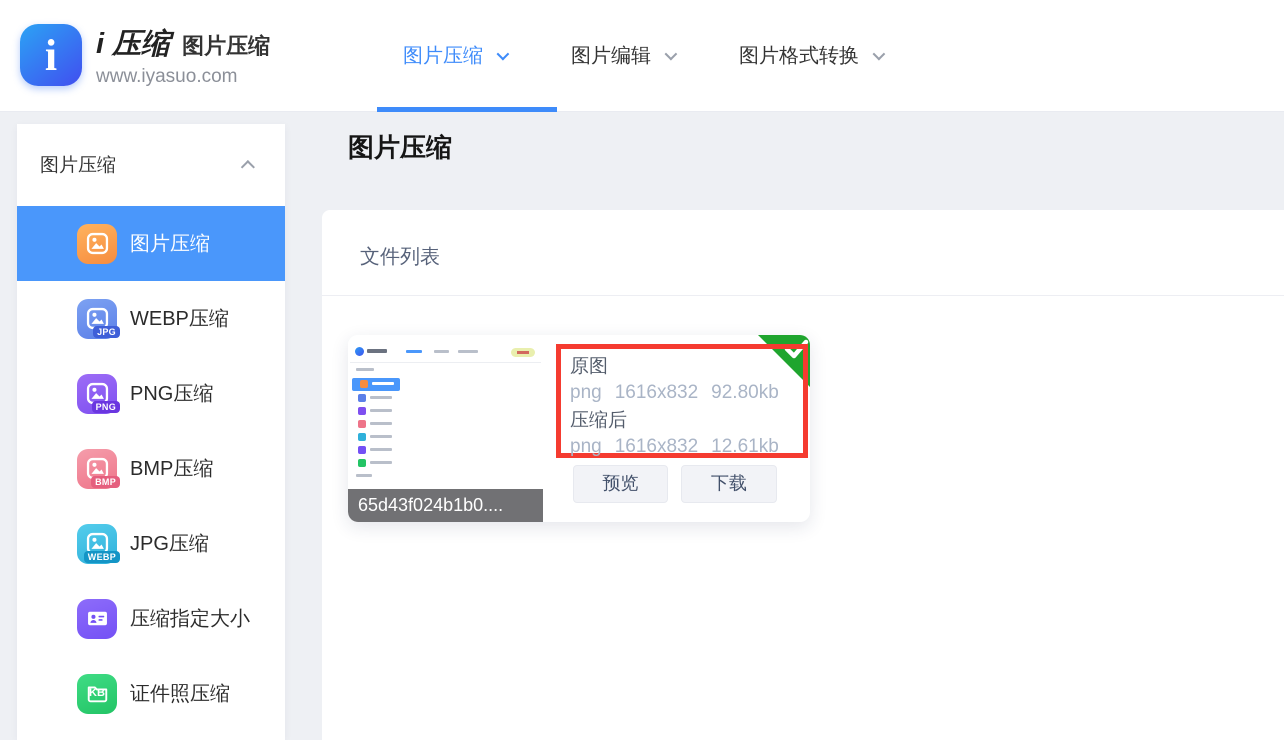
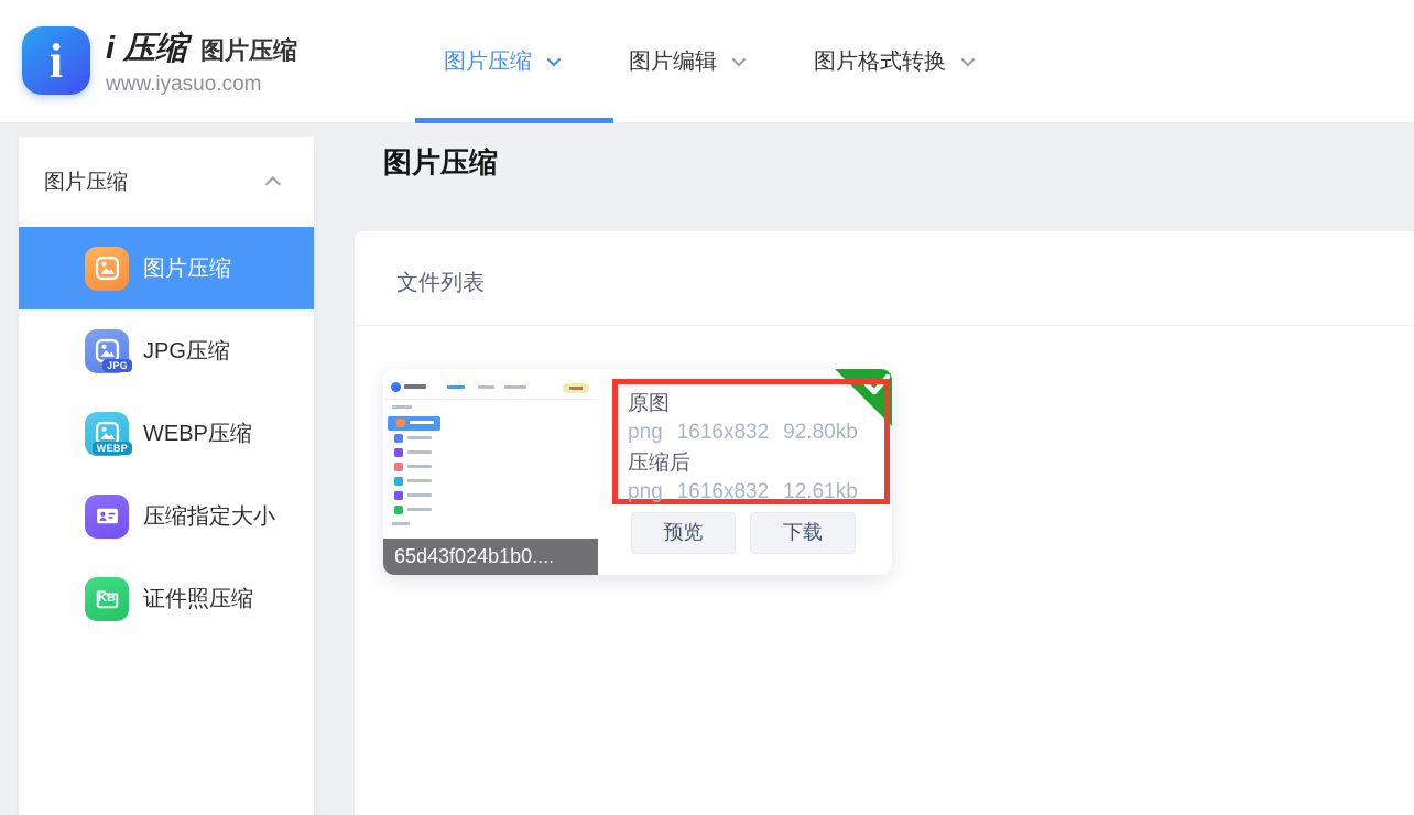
  i
  i 压缩
  图片压缩
  www.iyasuo.com
  图片压缩
  图片编辑
  图片格式转换
  图片压缩
  图片压缩
  JPG
- WEBP压缩
+ JPG压缩
- PNG
- PNG压缩
- BMP
- BMP压缩
  WEBP
- JPG压缩
+ WEBP压缩
  压缩指定大小
  KB
  证件照压缩
  图片压缩
  文件列表
  65d43f024b1b0....
  原图
  png 1616x832 92.80kb
  压缩后
  png 1616x832 12.61kb
  预览
  下载
